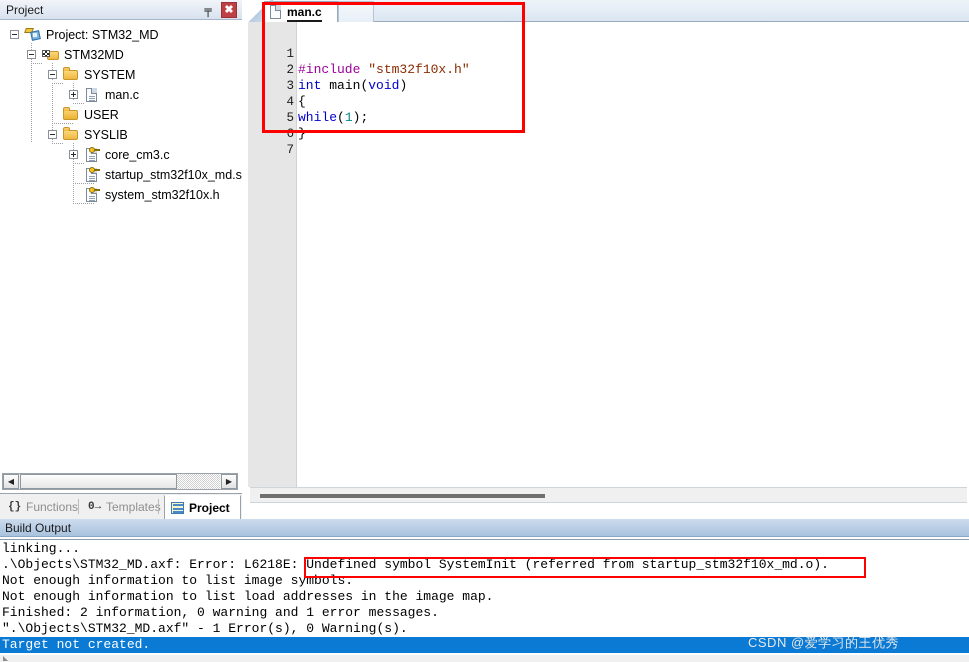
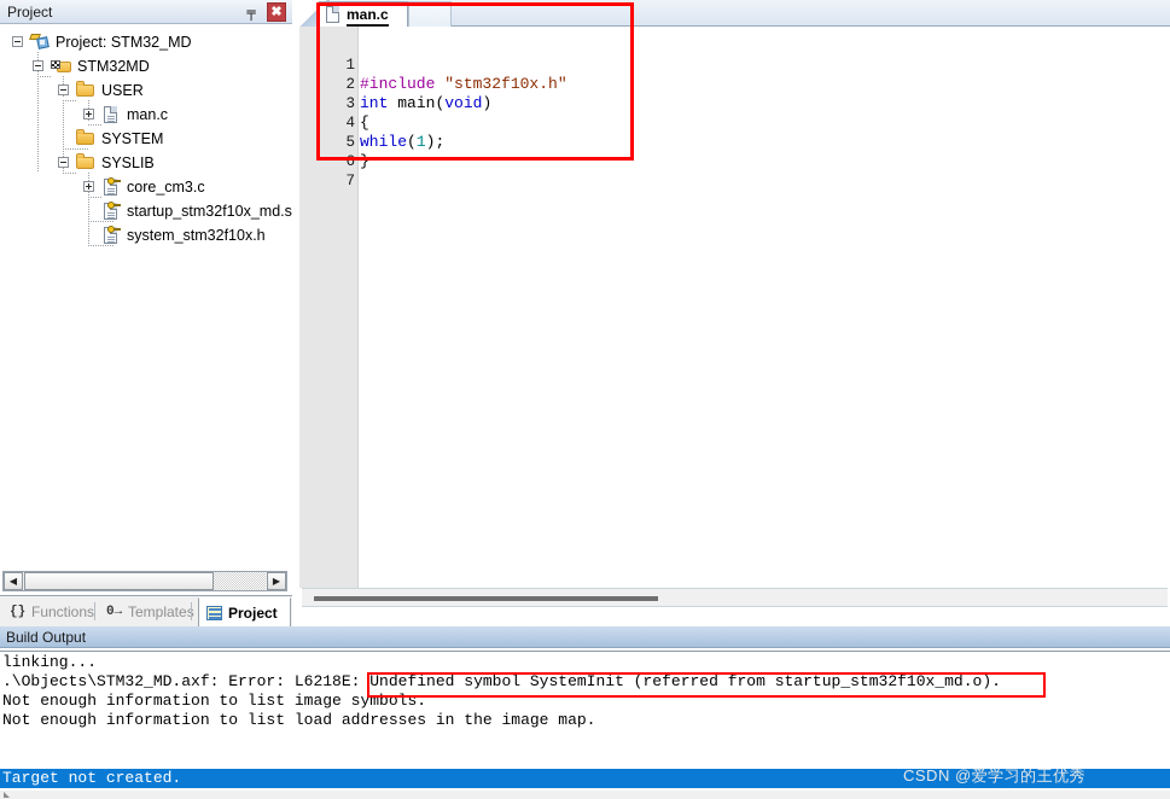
  Project
  ╤
  ✖
  Project: STM32_MD
  STM32MD
- SYSTEM
+ USER
  man.c
- USER
+ SYSTEM
  SYSLIB
  core_cm3.c
  startup_stm32f10x_md.s
  system_stm32f10x.h
  ◀
  ▶
  {}
  Functions
  0→
  Template
  Project
  man.c
  1
  #include "stm32f10x.h"
  2
  int main(void)
  3
  {
  4
  while(1);
  5
  }
  6
  7
  Build Output
  linking...
  .\Objects\STM32_MD.axf: Error: L6218E: Undefined symbol SystemInit (referred from startup_stm32f10x_md.o).
  Not enough information to list image symbols.
  Not enough information to list load addresses in the image map.
- Finished: 2 information, 0 warning and 1 error messages.
- ".\Objects\STM32_MD.axf" - 1 Error(s), 0 Warning(s).
  Target not created.
  CSDN @爱学习的王优秀
